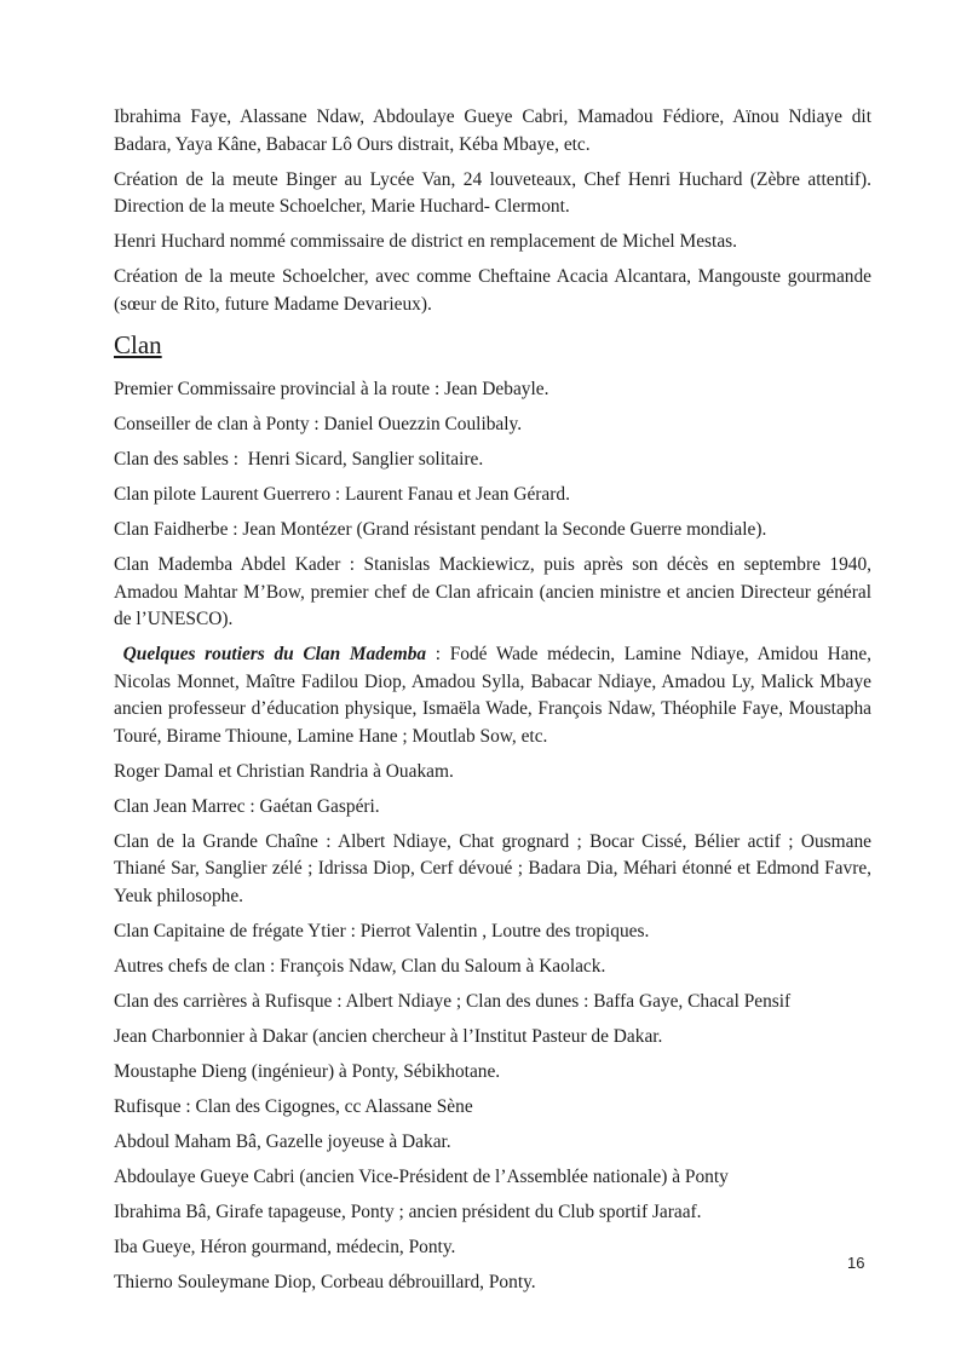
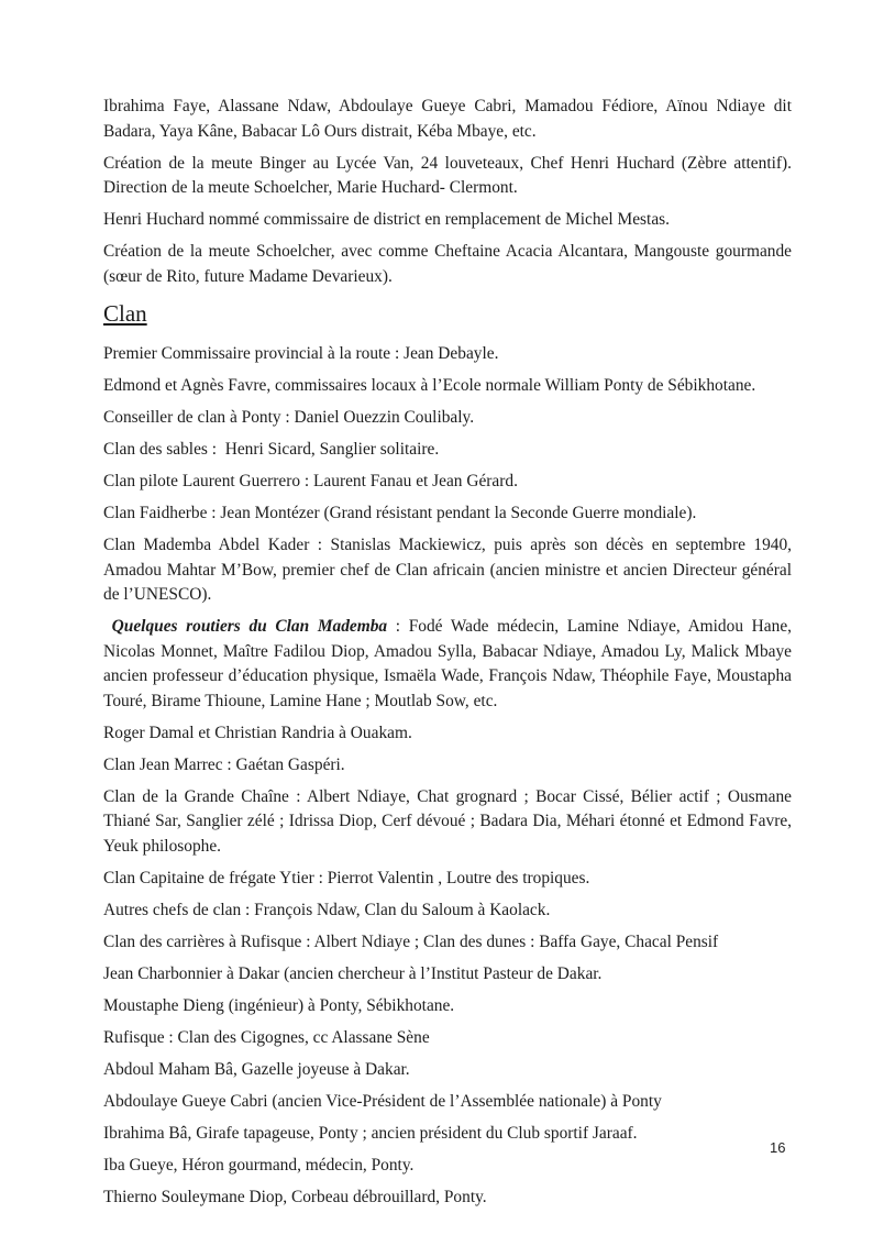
  Ibrahima Faye, Alassane Ndaw, Abdoulaye Gueye Cabri, Mamadou Fédiore, Aïnou Ndiaye dit Badara, Yaya Kâne, Babacar Lô Ours distrait, Kéba Mbaye, etc.
  Création de la meute Binger au Lycée Van, 24 louveteaux, Chef Henri Huchard (Zèbre attentif). Direction de la meute Schoelcher, Marie Huchard- Clermont.
  Henri Huchard nommé commissaire de district en remplacement de Michel Mestas.
  Création de la meute Schoelcher, avec comme Cheftaine Acacia Alcantara, Mangouste gourmande (sœur de Rito, future Madame Devarieux).
  Clan
  Premier Commissaire provincial à la route : Jean Debayle.
+ Edmond et Agnès Favre, commissaires locaux à l’Ecole normale William Ponty de Sébikhotane.
  Conseiller de clan à Ponty : Daniel Ouezzin Coulibaly.
  Clan des sables : Henri Sicard, Sanglier solitaire.
  Clan pilote Laurent Guerrero : Laurent Fanau et Jean Gérard.
  Clan Faidherbe : Jean Montézer (Grand résistant pendant la Seconde Guerre mondiale).
  Clan Mademba Abdel Kader : Stanislas Mackiewicz, puis après son décès en septembre 1940, Amadou Mahtar M’Bow, premier chef de Clan africain (ancien ministre et ancien Directeur général de l’UNESCO).
  Quelques routiers du Clan Mademba : Fodé Wade médecin, Lamine Ndiaye, Amidou Hane, Nicolas Monnet, Maître Fadilou Diop, Amadou Sylla, Babacar Ndiaye, Amadou Ly, Malick Mbaye ancien professeur d’éducation physique, Ismaëla Wade, François Ndaw, Théophile Faye, Moustapha Touré, Birame Thioune, Lamine Hane ; Moutlab Sow, etc.
  Roger Damal et Christian Randria à Ouakam.
  Clan Jean Marrec : Gaétan Gaspéri.
  Clan de la Grande Chaîne : Albert Ndiaye, Chat grognard ; Bocar Cissé, Bélier actif ; Ousmane Thiané Sar, Sanglier zélé ; Idrissa Diop, Cerf dévoué ; Badara Dia, Méhari étonné et Edmond Favre, Yeuk philosophe.
  Clan Capitaine de frégate Ytier : Pierrot Valentin , Loutre des tropiques.
  Autres chefs de clan : François Ndaw, Clan du Saloum à Kaolack.
  Clan des carrières à Rufisque : Albert Ndiaye ; Clan des dunes : Baffa Gaye, Chacal Pensif
  Jean Charbonnier à Dakar (ancien chercheur à l’Institut Pasteur de Dakar.
  Moustaphe Dieng (ingénieur) à Ponty, Sébikhotane.
  Rufisque : Clan des Cigognes, cc Alassane Sène
  Abdoul Maham Bâ, Gazelle joyeuse à Dakar.
  Abdoulaye Gueye Cabri (ancien Vice-Président de l’Assemblée nationale) à Ponty
  Ibrahima Bâ, Girafe tapageuse, Ponty ; ancien président du Club sportif Jaraaf.
  Iba Gueye, Héron gourmand, médecin, Ponty.
  Thierno Souleymane Diop, Corbeau débrouillard, Ponty.
  16
